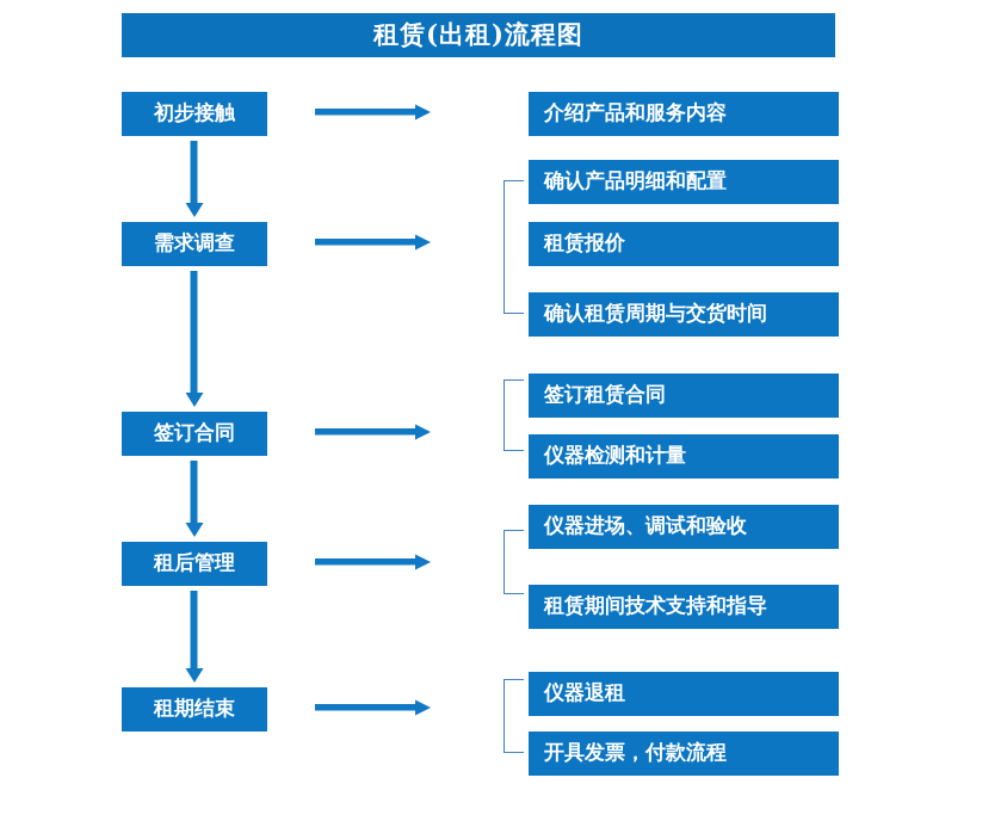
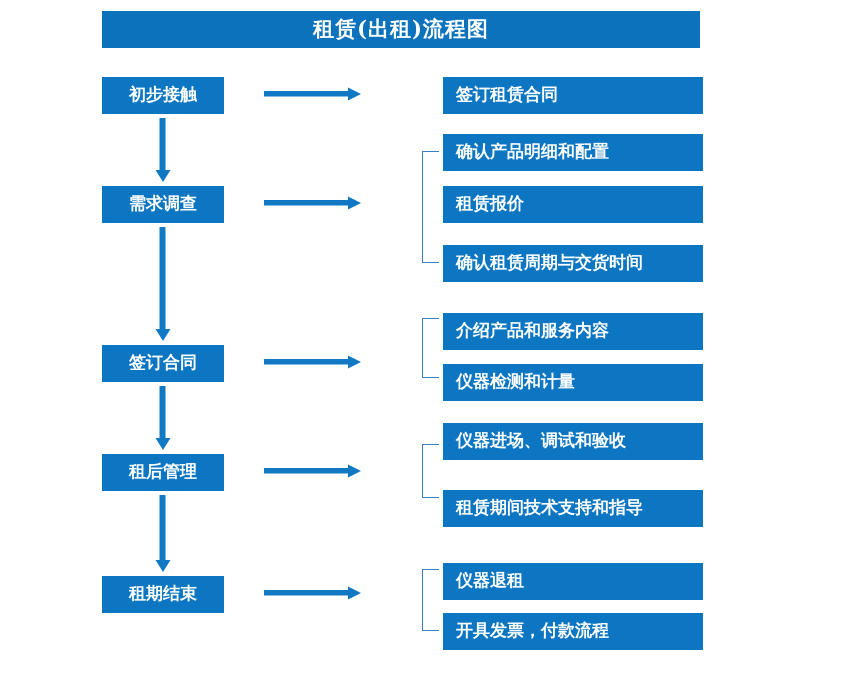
  租赁(出租)流程图
  初步接触
- 介绍产品和服务内容
+ 签订租赁合同
  需求调查
  确认产品明细和配置
  租赁报价
  确认租赁周期与交货时间
  签订合同
- 签订租赁合同
+ 介绍产品和服务内容
  仪器检测和计量
  租后管理
  仪器进场、调试和验收
  租赁期间技术支持和指导
  租期结束
  仪器退租
  开具发票，付款流程
